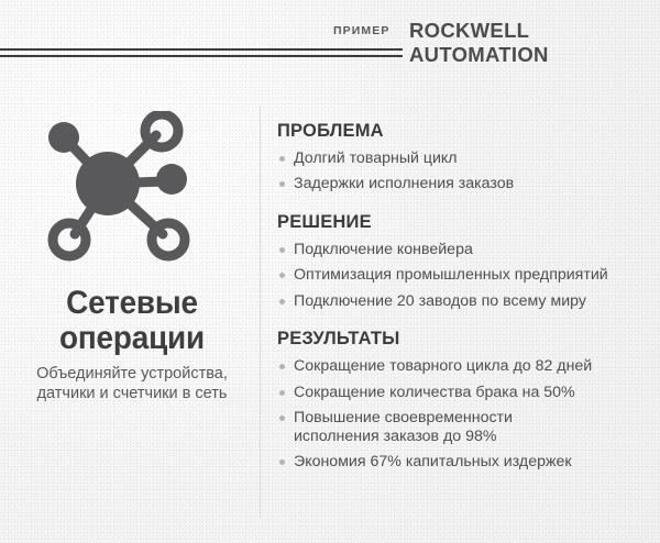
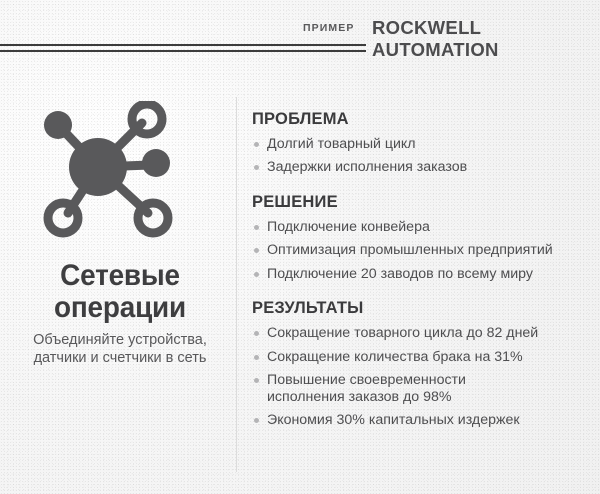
  ПРИМЕР
  ROCKWELL
  AUTOMATION
  Сетевые
  операции
  Объединяйте устройства,
  датчики и счетчики в сеть
  ПРОБЛЕМА
  Долгий товарный цикл
  Задержки исполнения заказов
  РЕШЕНИЕ
  Подключение конвейера
  Оптимизация промышленных предприятий
  Подключение 20 заводов по всему миру
  РЕЗУЛЬТАТЫ
  Сокращение товарного цикла до 82 дней
- Сокращение количества брака на 50%
+ Сокращение количества брака на 31%
  Повышение своевременности
  исполнения заказов до 98%
- Экономия 67% капитальных издержек
+ Экономия 30% капитальных издержек
